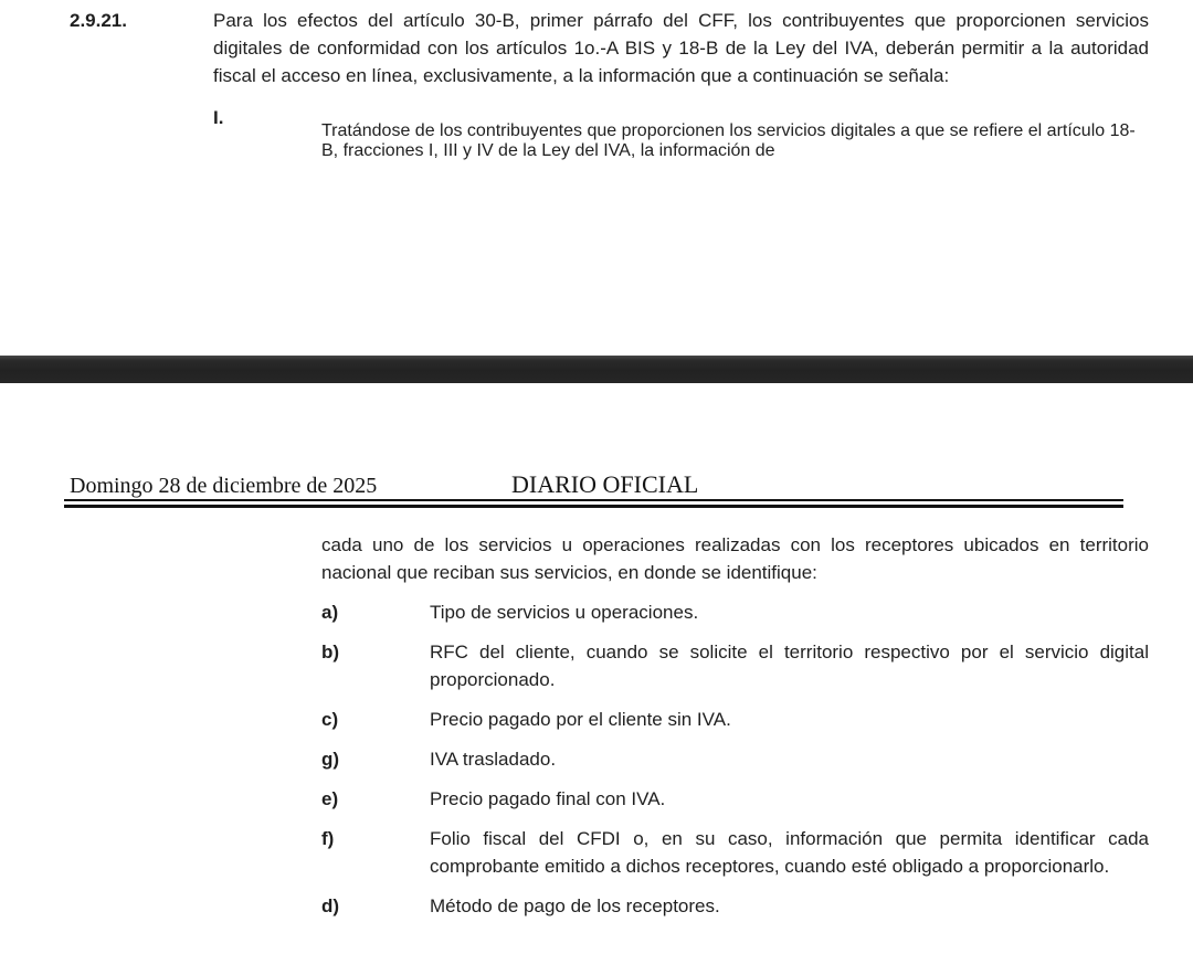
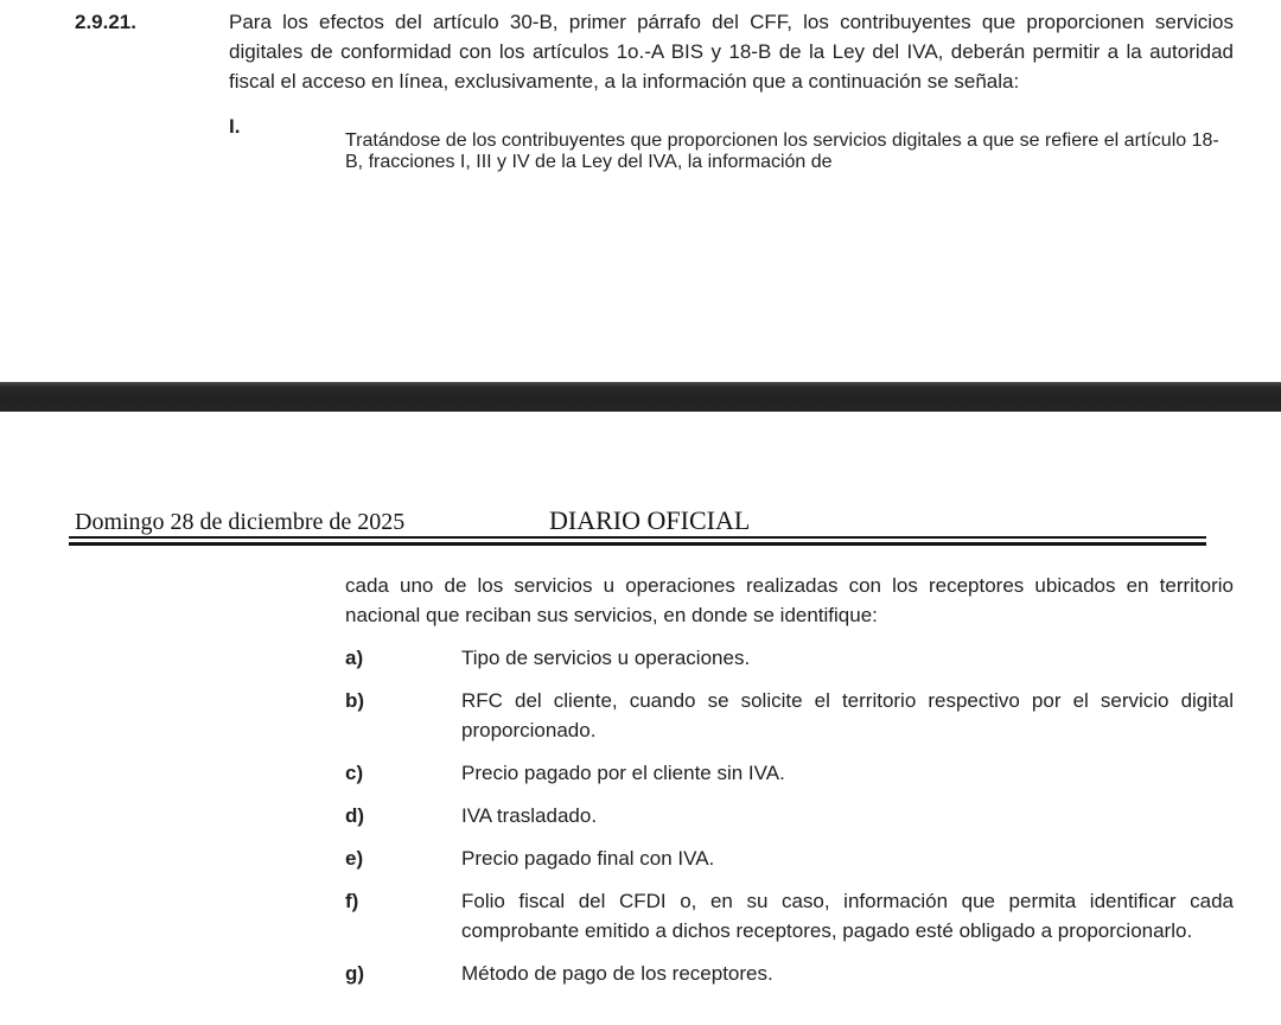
  2.9.21.
  Para los efectos del artículo 30-B, primer párrafo del CFF, los contribuyentes que proporcionen servicios digitales de conformidad con los artículos 1o.-A BIS y 18-B de la Ley del IVA, deberán permitir a la autoridad fiscal el acceso en línea, exclusivamente, a la información que a continuación se señala:
  I.
  Tratándose de los contribuyentes que proporcionen los servicios digitales a que se refiere el artículo 18-B, fracciones I, III y IV de la Ley del IVA, la información de
  Domingo 28 de diciembre de 2025
  DIARIO OFICIAL
  cada uno de los servicios u operaciones realizadas con los receptores ubicados en territorio nacional que reciban sus servicios, en donde se identifique:
  a)
  Tipo de servicios u operaciones.
  b)
  RFC del cliente, cuando se solicite el territorio respectivo por el servicio digital proporcionado.
  c)
  Precio pagado por el cliente sin IVA.
- g)
+ d)
  IVA trasladado.
  e)
  Precio pagado final con IVA.
  f)
- Folio fiscal del CFDI o, en su caso, información que permita identificar cada comprobante emitido a dichos receptores, cuando esté obligado a proporcionarlo.
+ Folio fiscal del CFDI o, en su caso, información que permita identificar cada comprobante emitido a dichos receptores, pagado esté obligado a proporcionarlo.
- d)
+ g)
  Método de pago de los receptores.
